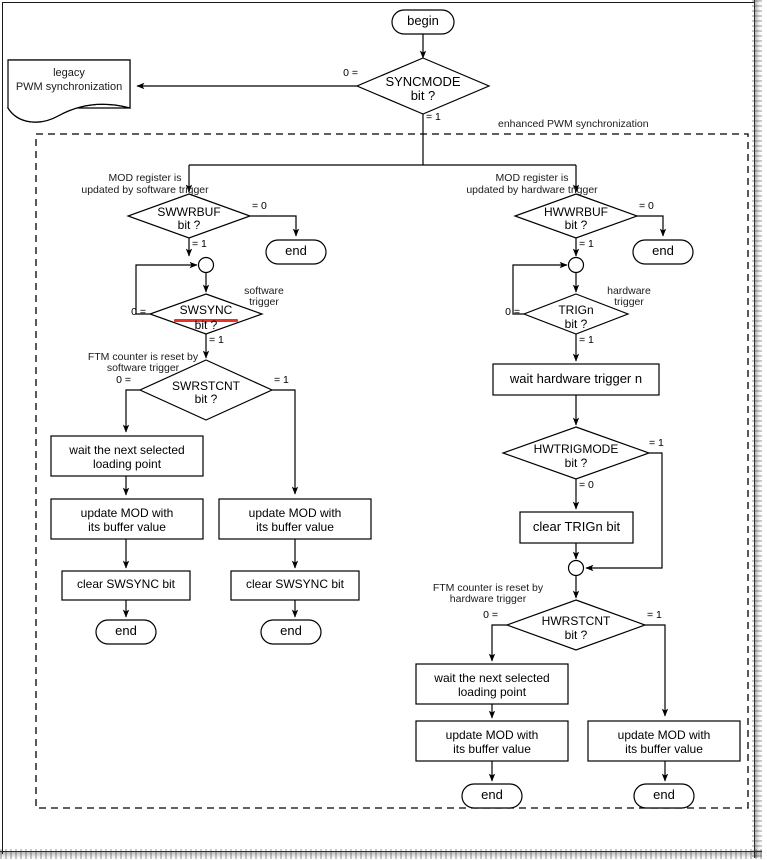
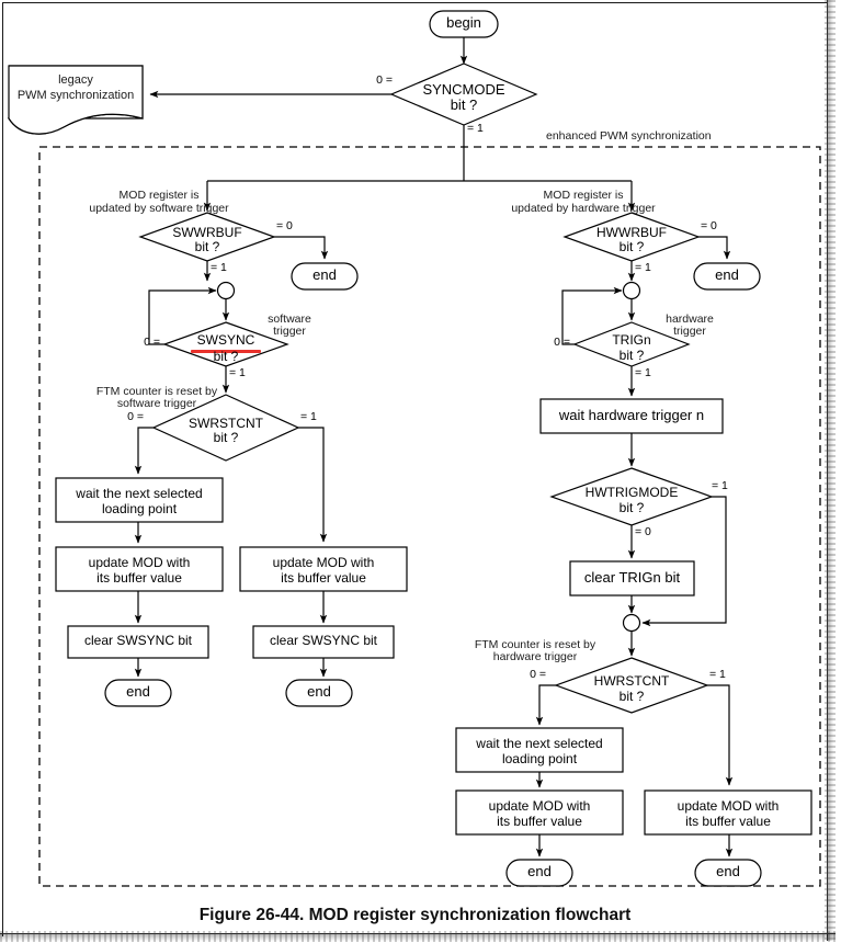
  begin
  SYNCMODE
  bit ?
  0 =
  = 1
  legacy
  PWM synchronization
  enhanced PWM synchronization
  MOD register is
  updated by software trigger
  SWWRBUF
  bit ?
  = 0
  = 1
  end
  software
  trigger
  SWSYNC
  bit ?
  0 =
  = 1
  FTM counter is reset by
  software trigger
  SWRSTCNT
  bit ?
  0 =
  = 1
  wait the next selected
  loading point
  update MOD with
  its buffer value
  clear SWSYNC bit
  end
  update MOD with
  its buffer value
  clear SWSYNC bit
  end
  MOD register is
  updated by hardware trigger
  HWWRBUF
  bit ?
  = 0
  = 1
  end
  hardware
  trigger
  TRIGn
  bit ?
  0 =
  = 1
  wait hardware trigger n
  HWTRIGMODE
  bit ?
  = 1
  = 0
  clear TRIGn bit
  FTM counter is reset by
  hardware trigger
  HWRSTCNT
  bit ?
  0 =
  = 1
  wait the next selected
  loading point
  update MOD with
  its buffer value
  end
  update MOD with
  its buffer value
  end
+ Figure 26-44. MOD register synchronization flowchart
